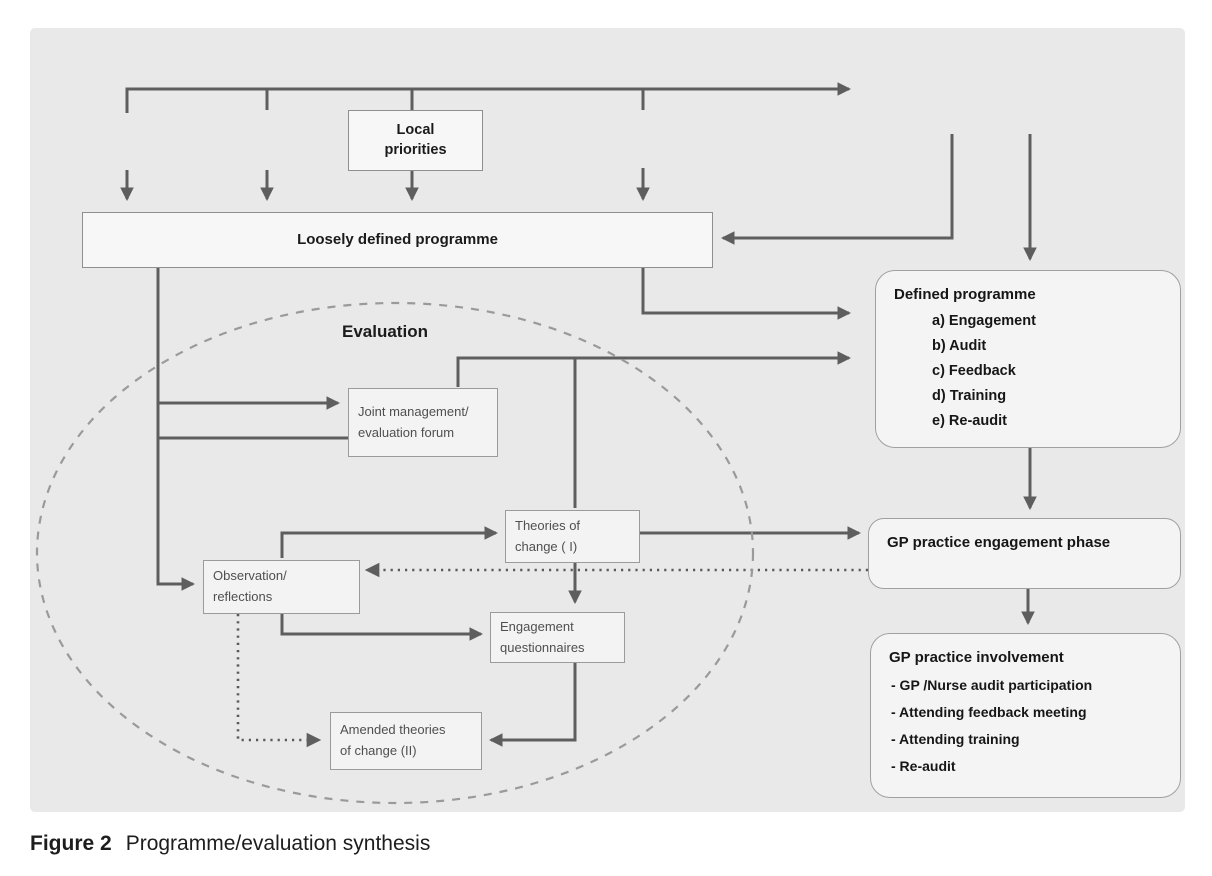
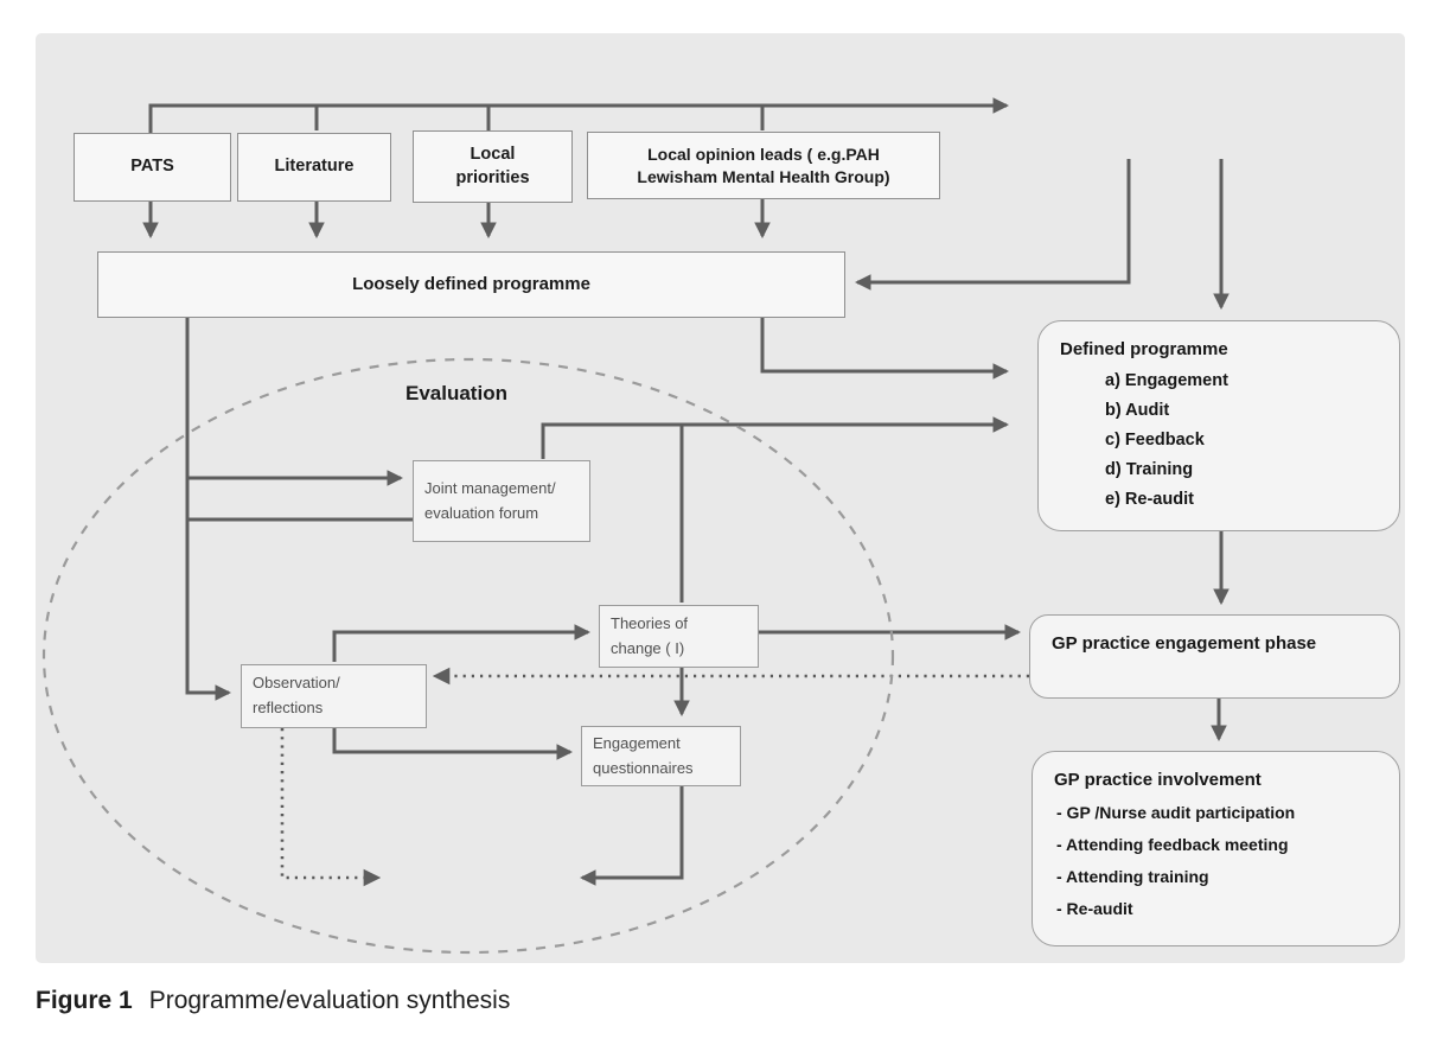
+ PATS
+ Literature
  Local
  priorities
+ Local opinion leads ( e.g.PAH
+ Lewisham Mental Health Group)
  Loosely defined programme
  Defined programme
  a) Engagement
  b) Audit
  c) Feedback
  d) Training
  e) Re-audit
  Evaluation
  Joint management/
  evaluation forum
  Theories of
  change ( I)
  Observation/
  reflections
  Engagement
  questionnaires
- Amended theories
- of change (II)
  GP practice engagement phase
  GP practice involvement
  - GP /Nurse audit participation
  - Attending feedback meeting
  - Attending training
  - Re-audit
- Figure 2 Programme/evaluation synthesis
+ Figure 1 Programme/evaluation synthesis
